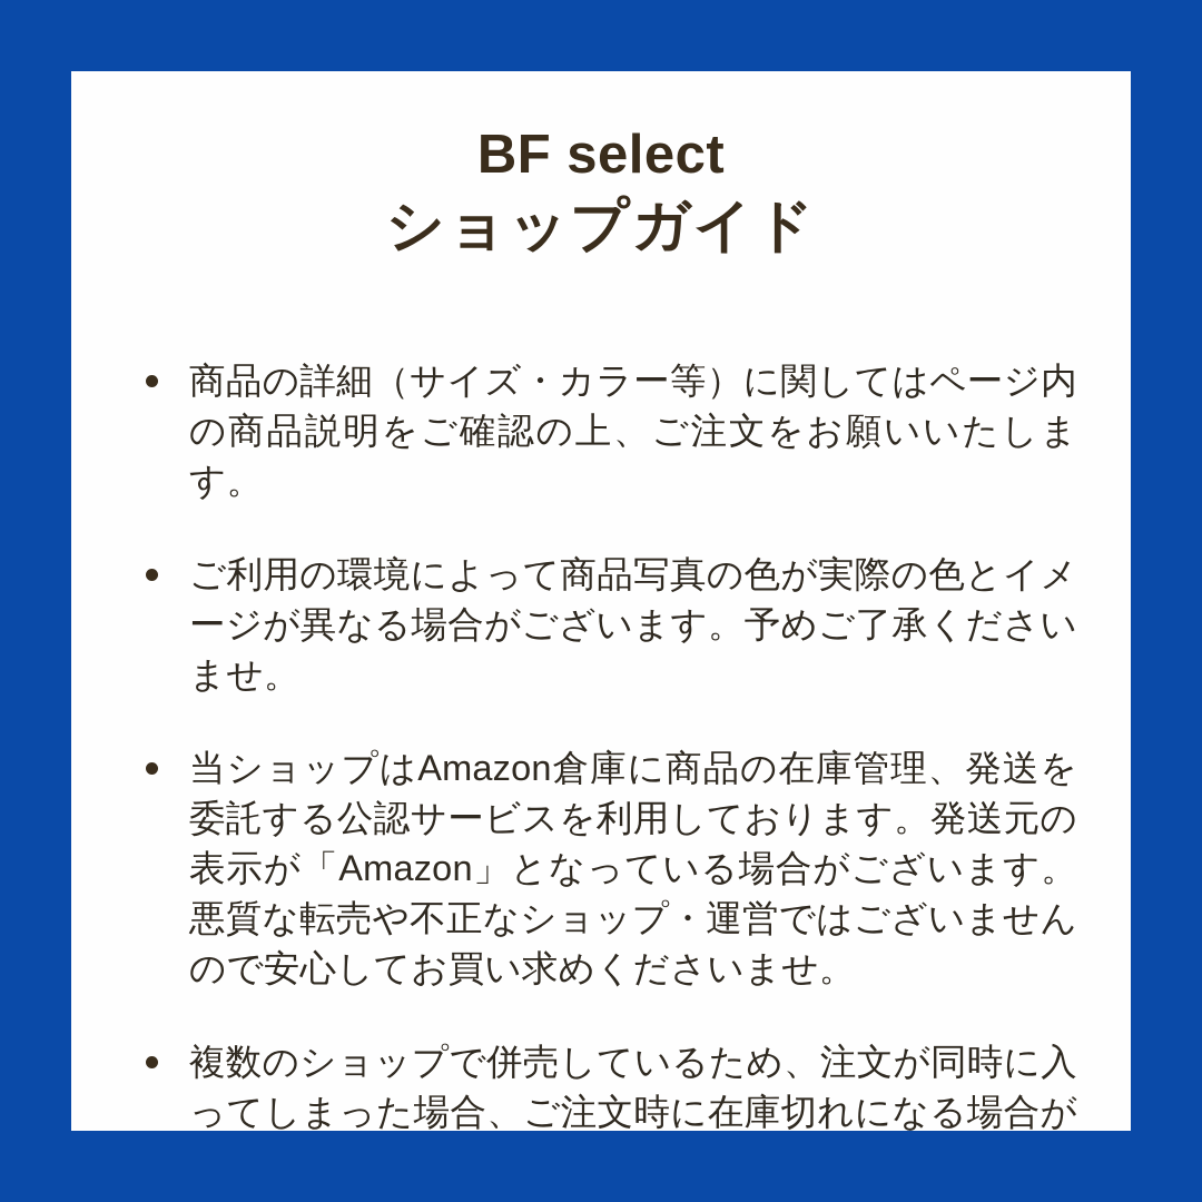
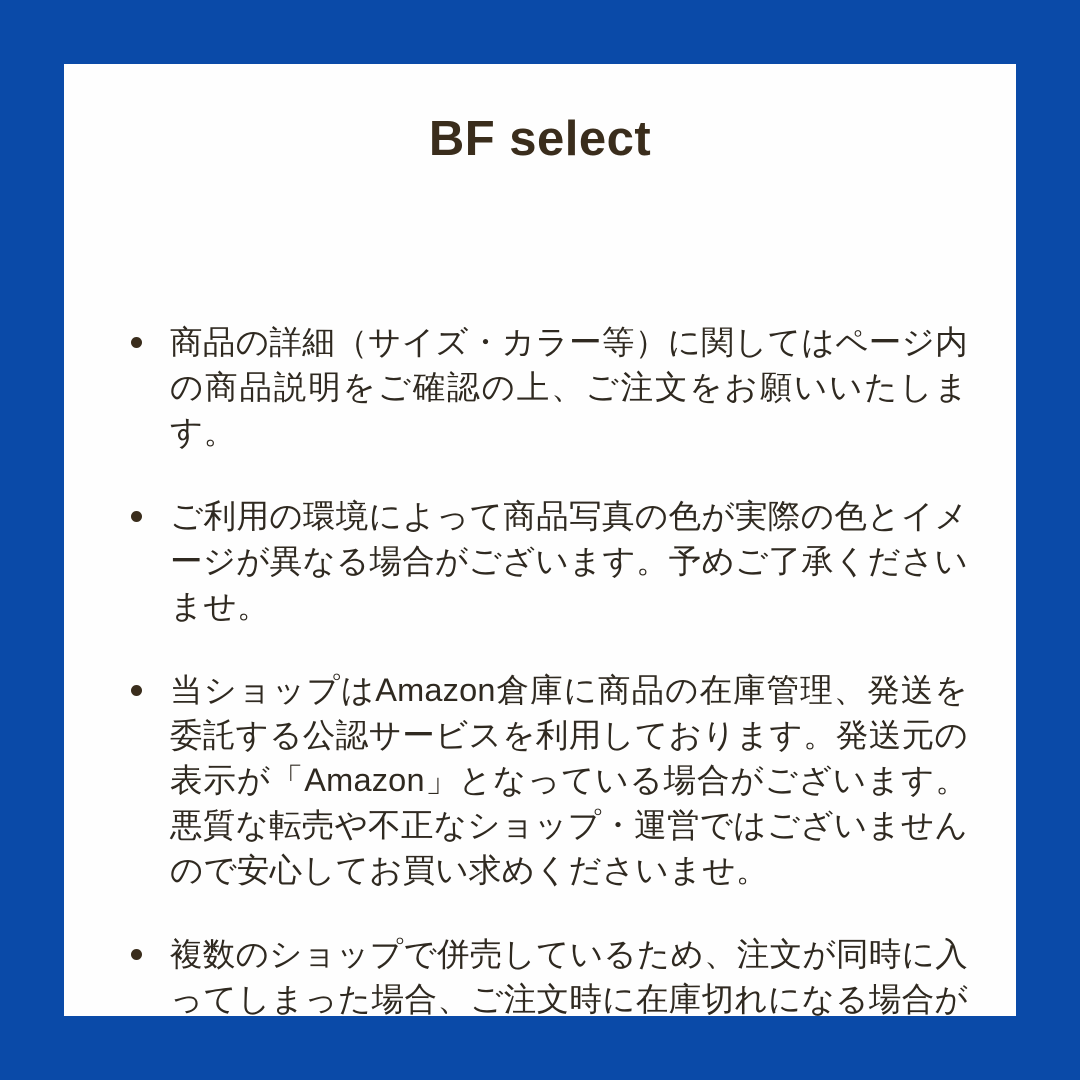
  BF select
- ショップガイド
  商品の詳細（サイズ・カラー等）に関してはページ内の商品説明をご確認の上、ご注文をお願いいたします。
  ご利用の環境によって商品写真の色が実際の色とイメージが異なる場合がございます。予めご了承くださいませ。
  当ショップはAmazon倉庫に商品の在庫管理、発送を委託する公認サービスを利用しております。発送元の表示が「Amazon」となっている場合がございます。悪質な転売や不正なショップ・運営ではございませんので安心してお買い求めくださいませ。
  複数のショップで併売しているため、注文が同時に入ってしまった場合、ご注文時に在庫切れになる場合が
